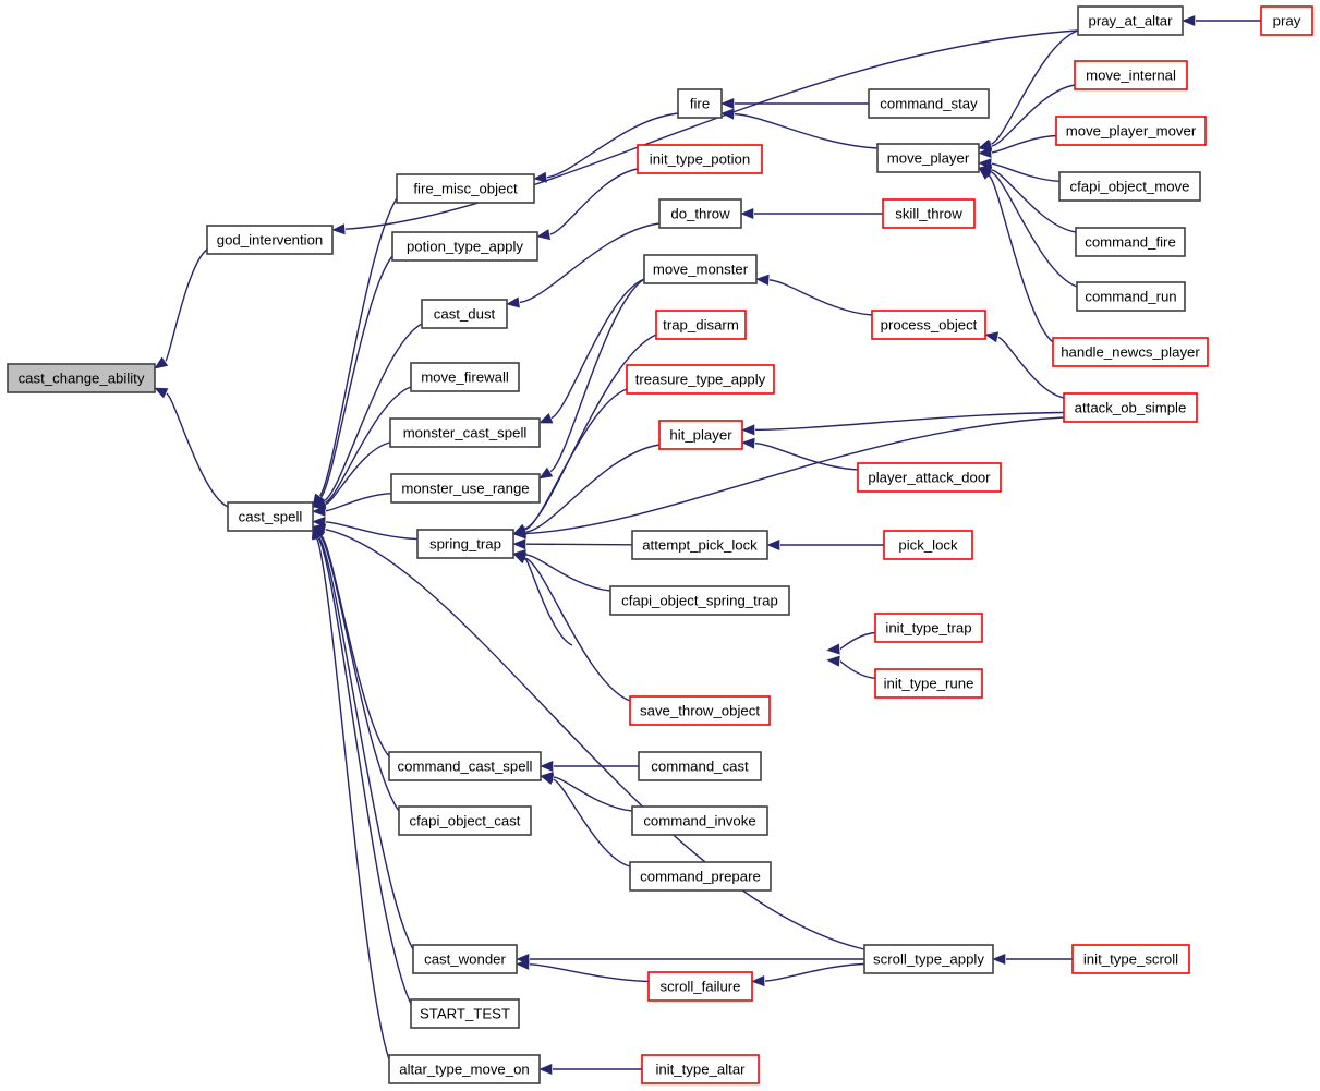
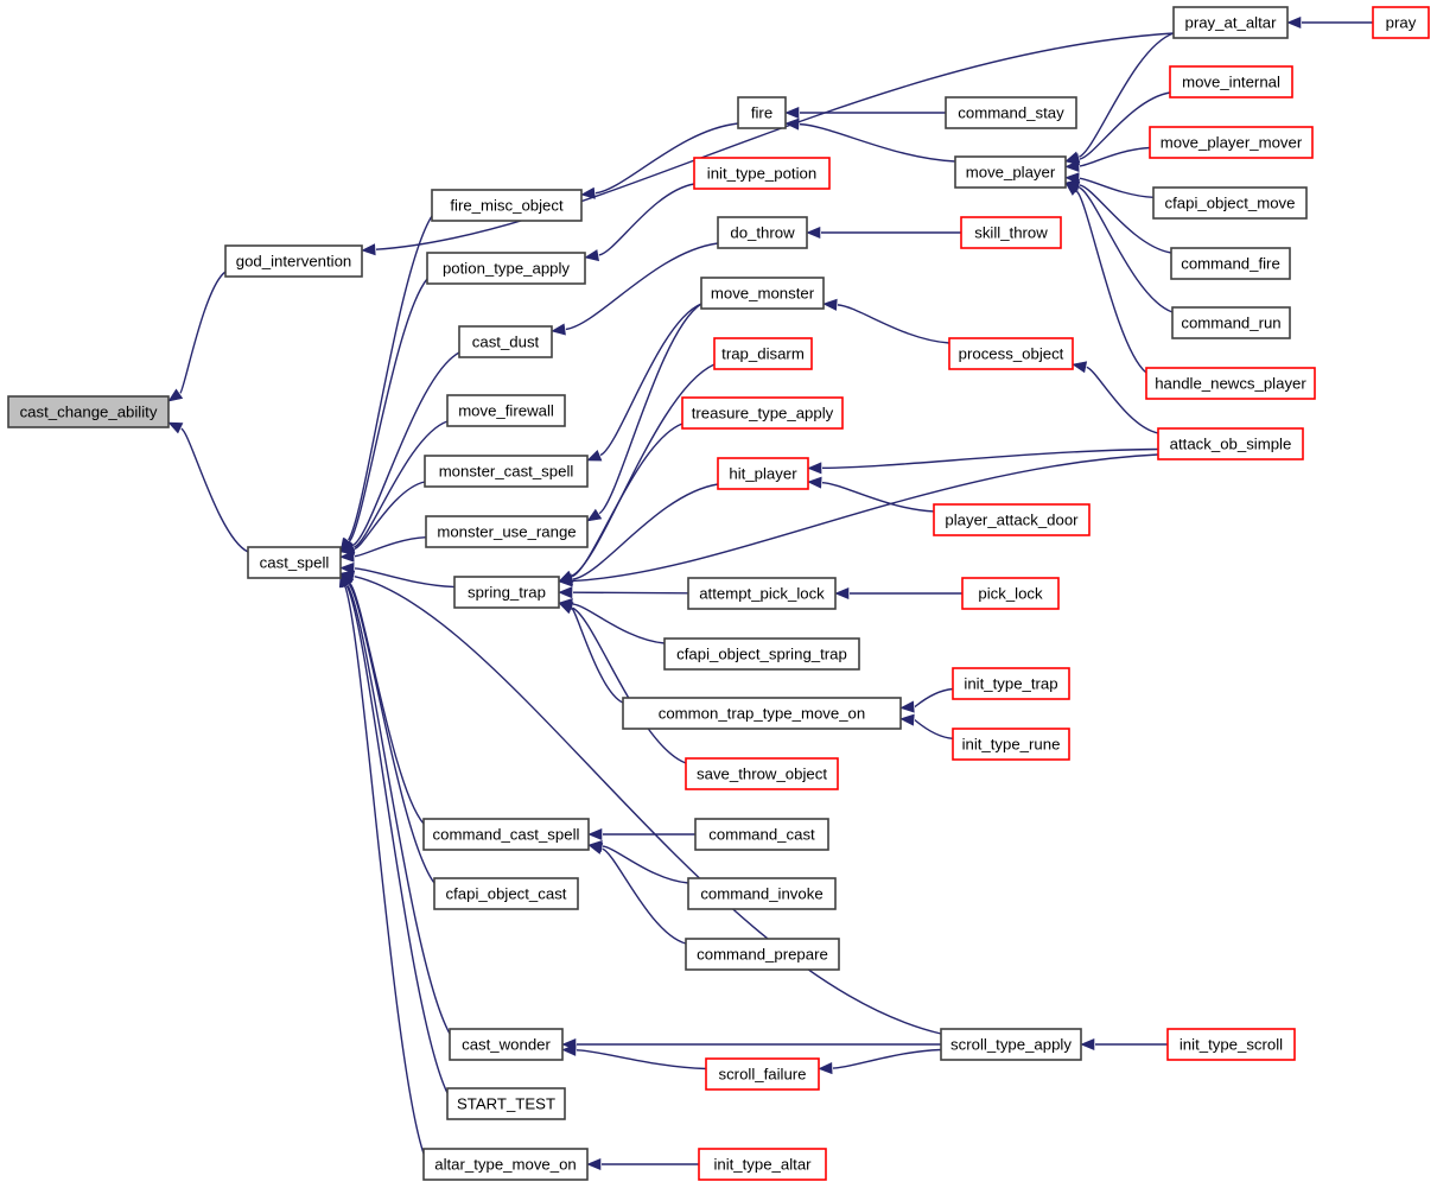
  cast_change_ability
  god_intervention
  cast_spell
  fire_misc_object
  potion_type_apply
  cast_dust
  move_firewall
  monster_cast_spell
  monster_use_range
  spring_trap
  command_cast_spell
  cfapi_object_cast
  cast_wonder
  START_TEST
  altar_type_move_on
  fire
  init_type_potion
  do_throw
  move_monster
  trap_disarm
  treasure_type_apply
  hit_player
  attempt_pick_lock
  cfapi_object_spring_trap
+ common_trap_type_move_on
  save_throw_object
  command_cast
  command_invoke
  command_prepare
  scroll_failure
  init_type_altar
  pray_at_altar
  command_stay
  move_internal
  move_player
  move_player_mover
  skill_throw
  cfapi_object_move
  command_fire
  command_run
  process_object
  handle_newcs_player
  attack_ob_simple
  player_attack_door
  pick_lock
  init_type_trap
  init_type_rune
  scroll_type_apply
  init_type_scroll
  pray
